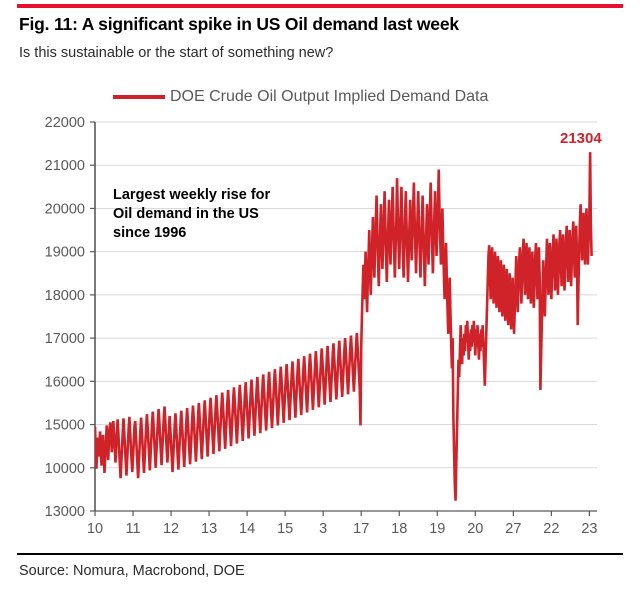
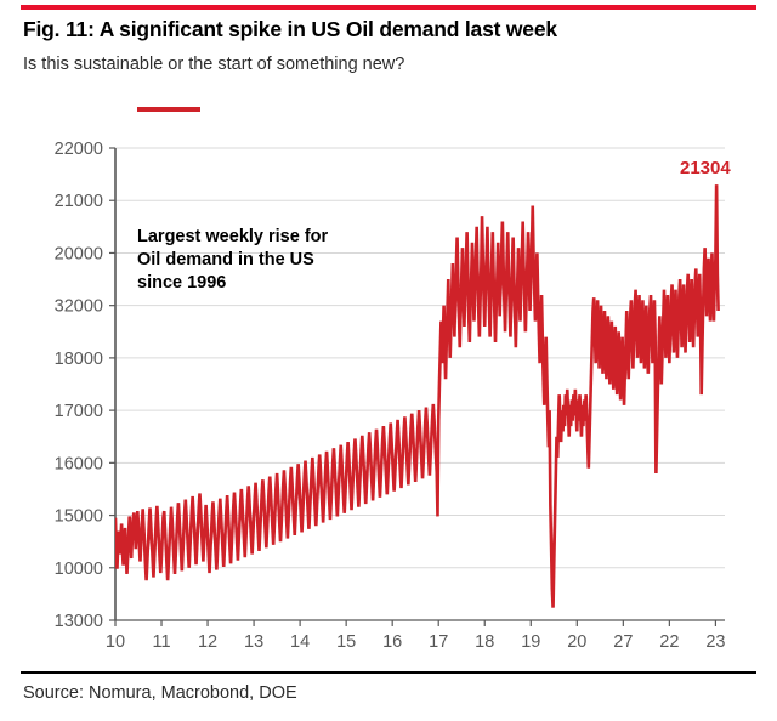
  Fig. 11: A significant spike in US Oil demand last week
  Is this sustainable or the start of something new?
- DOE Crude Oil Output Implied Demand Data
  13000
  10000
  15000
  16000
  17000
  18000
- 19000
+ 32000
  20000
  21000
  22000
  10
  11
  12
  13
  14
  15
- 3
+ 16
  17
  18
  19
  20
  27
  22
  23
  Largest weekly rise for
  Oil demand in the US
  since 1996
  21304
  Source: Nomura, Macrobond, DOE
